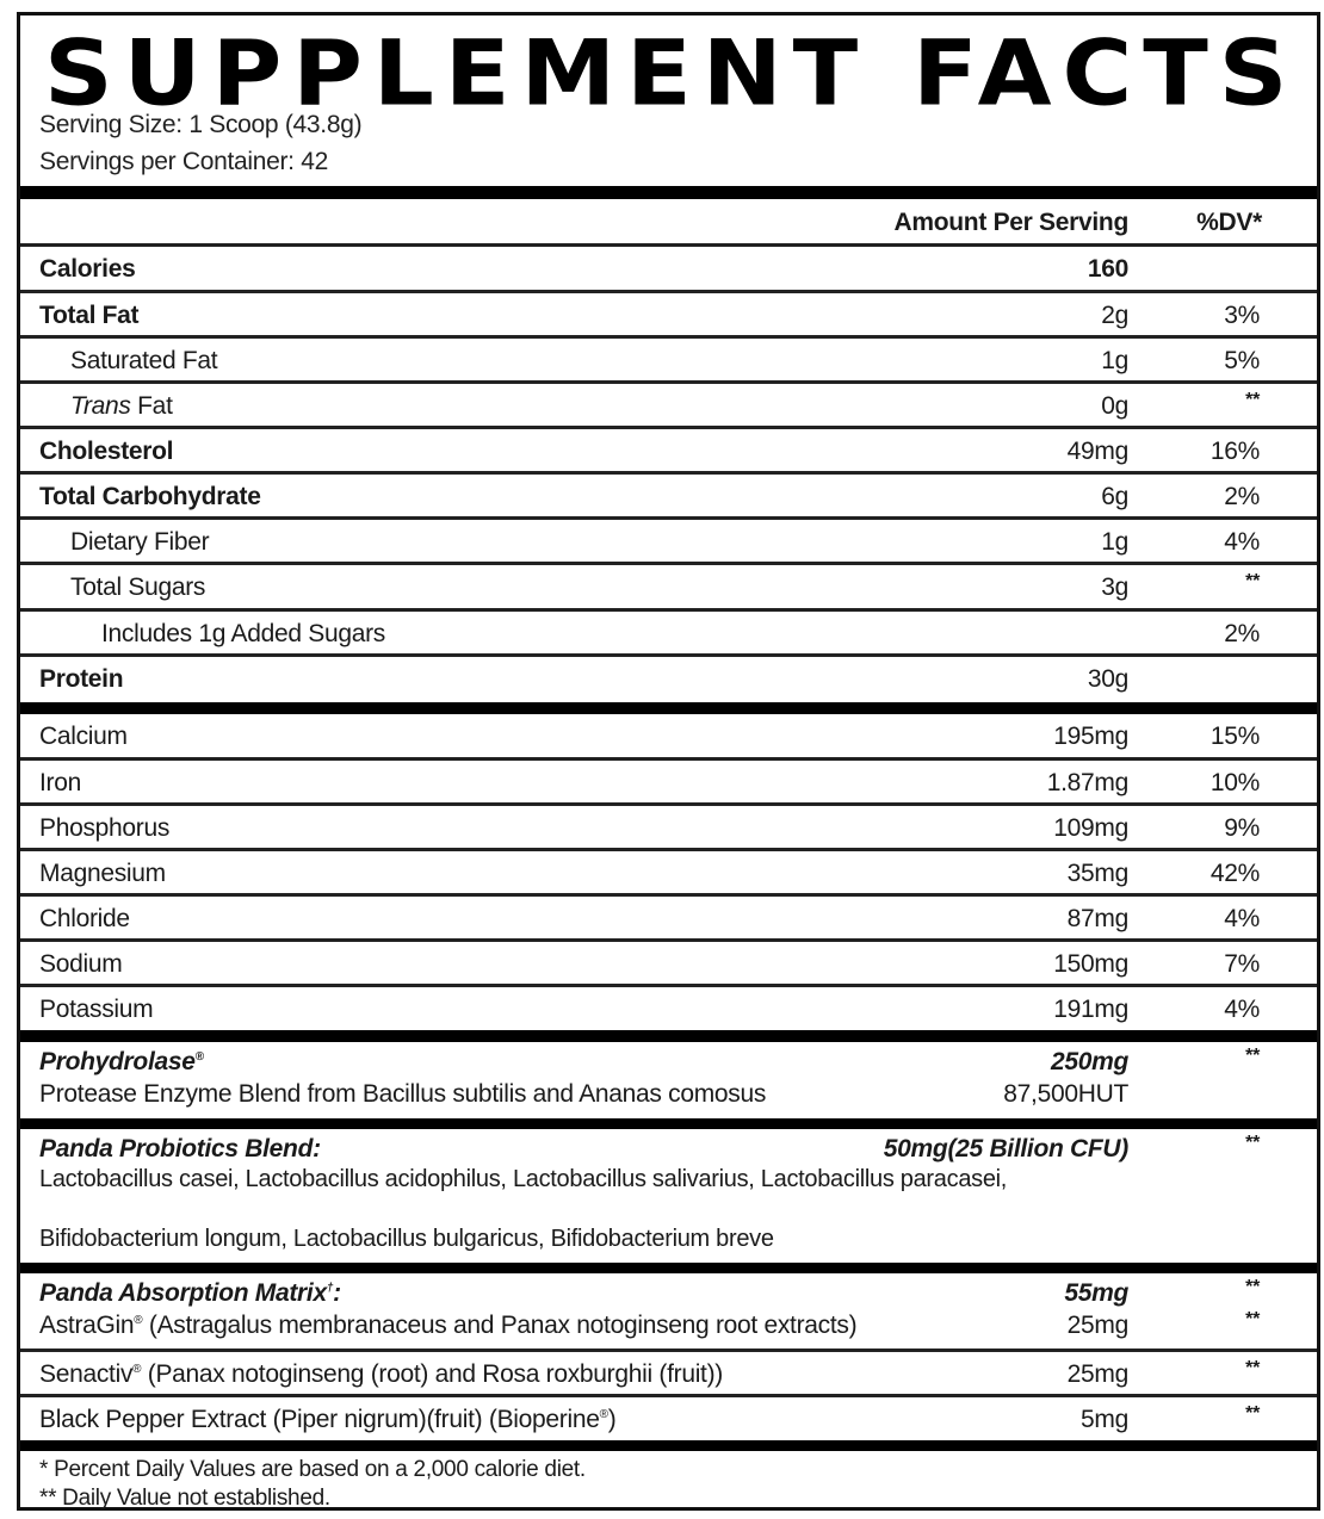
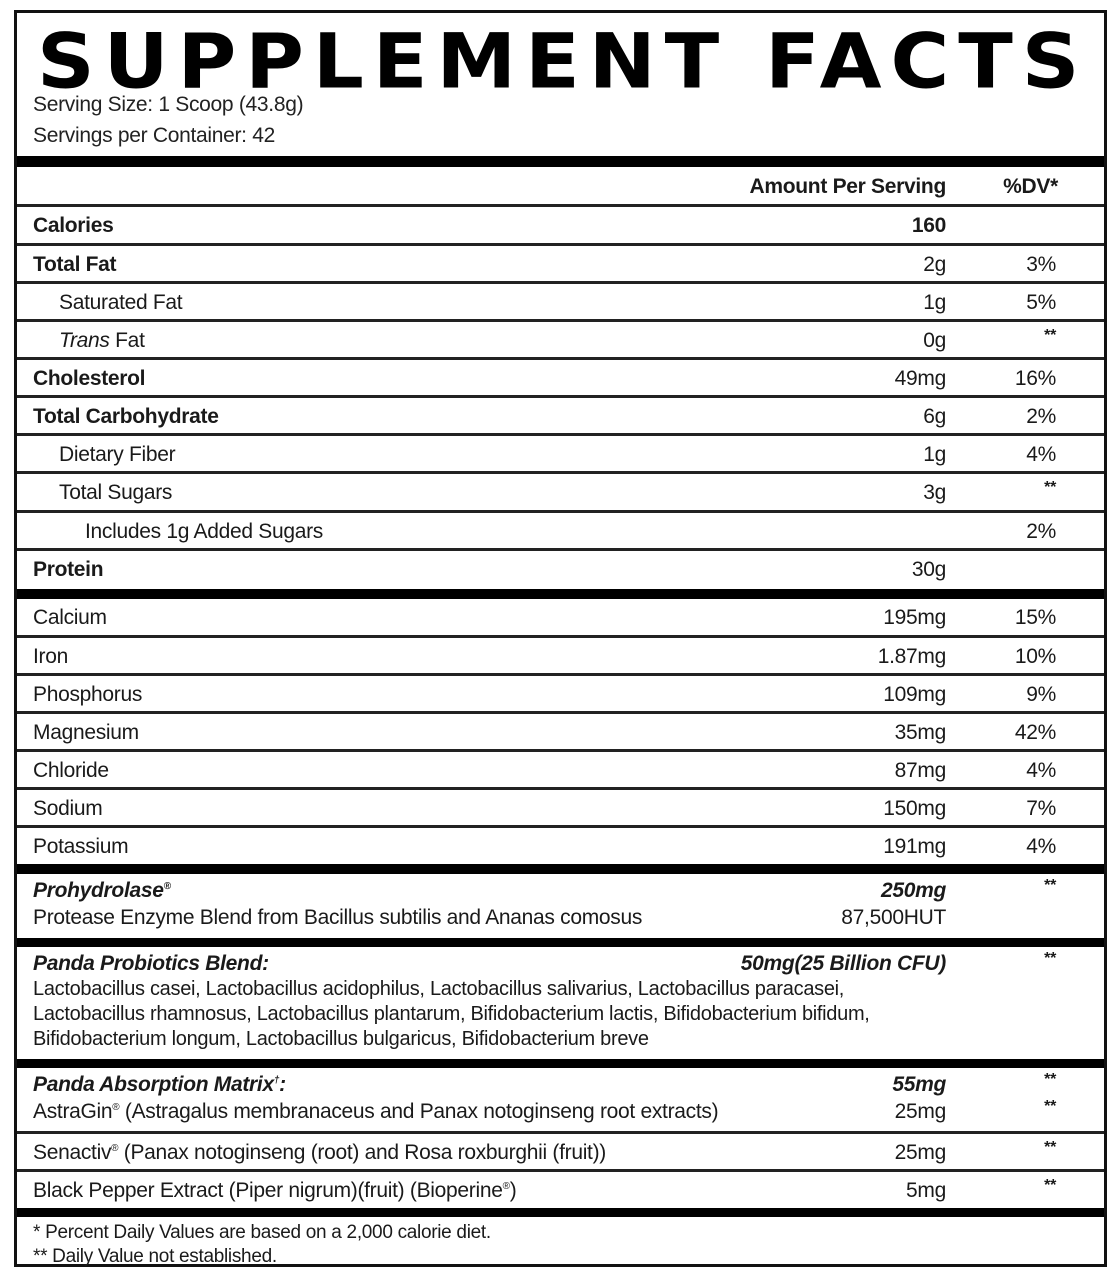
  SUPPLEMENT FACTS
  Serving Size: 1 Scoop (43.8g)
  Servings per Container: 42
  Amount Per Serving
  %DV*
  Calories
  160
  Total Fat
  2g
  3%
  Saturated Fat
  1g
  5%
  Trans Fat
  0g
  **
  Cholesterol
  49mg
  16%
  Total Carbohydrate
  6g
  2%
  Dietary Fiber
  1g
  4%
  Total Sugars
  3g
  **
  Includes 1g Added Sugars
  2%
  Protein
  30g
  Calcium
  195mg
  15%
  Iron
  1.87mg
  10%
  Phosphorus
  109mg
  9%
  Magnesium
  35mg
  42%
  Chloride
  87mg
  4%
  Sodium
  150mg
  7%
  Potassium
  191mg
  4%
  Prohydrolase®
  250mg
  **
  Protease Enzyme Blend from Bacillus subtilis and Ananas comosus
  87,500HUT
  Panda Probiotics Blend:
  50mg(25 Billion CFU)
  **
  Lactobacillus casei, Lactobacillus acidophilus, Lactobacillus salivarius, Lactobacillus paracasei,
+ Lactobacillus rhamnosus, Lactobacillus plantarum, Bifidobacterium lactis, Bifidobacterium bifidum,
  Bifidobacterium longum, Lactobacillus bulgaricus, Bifidobacterium breve
  Panda Absorption Matrix†:
  55mg
  **
  AstraGin® (Astragalus membranaceus and Panax notoginseng root extracts)
  25mg
  **
  Senactiv® (Panax notoginseng (root) and Rosa roxburghii (fruit))
  25mg
  **
  Black Pepper Extract (Piper nigrum)(fruit) (Bioperine®)
  5mg
  **
  * Percent Daily Values are based on a 2,000 calorie diet.
  ** Daily Value not established.
